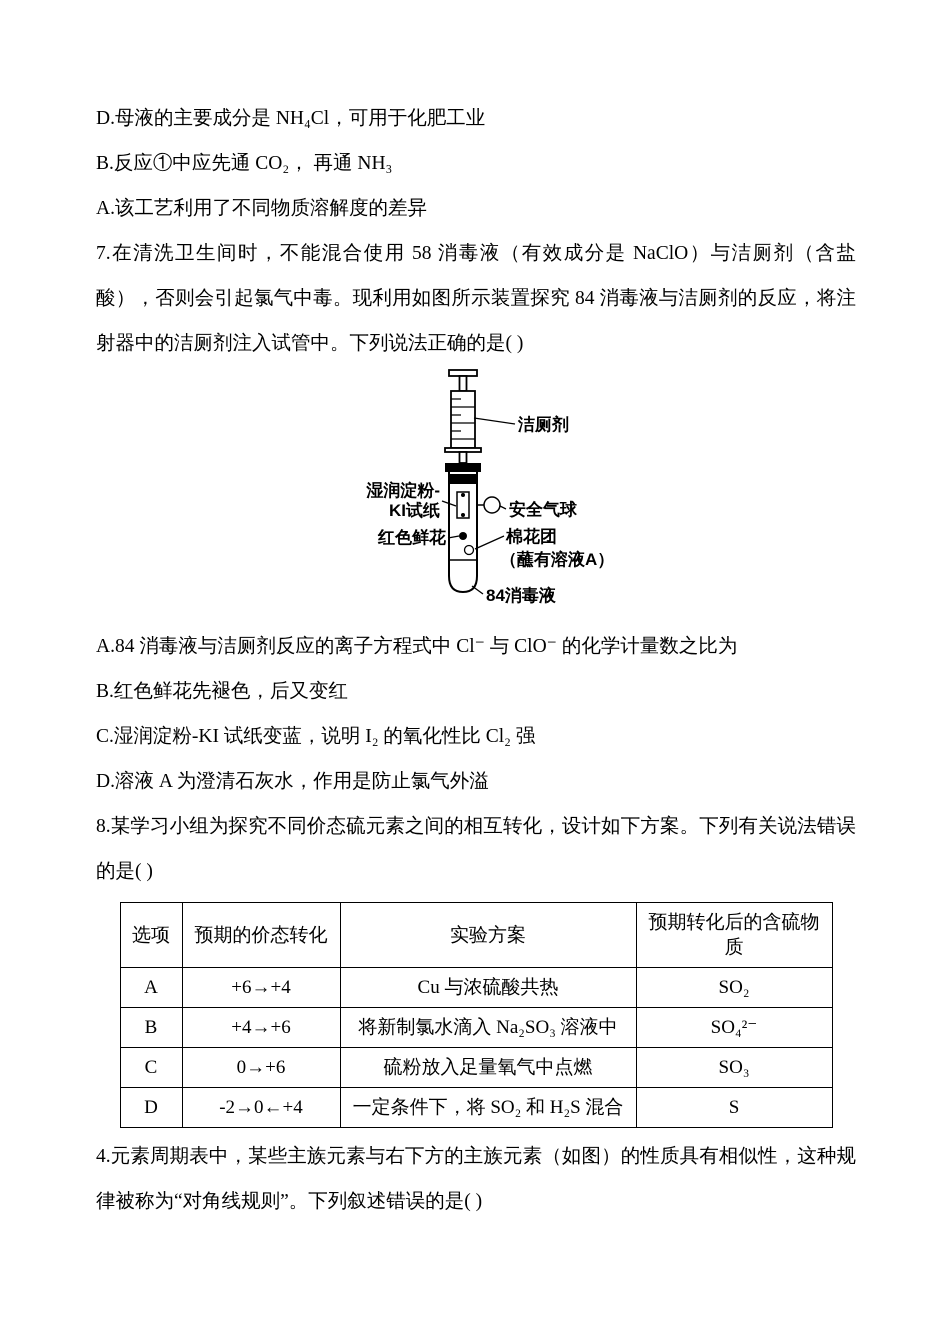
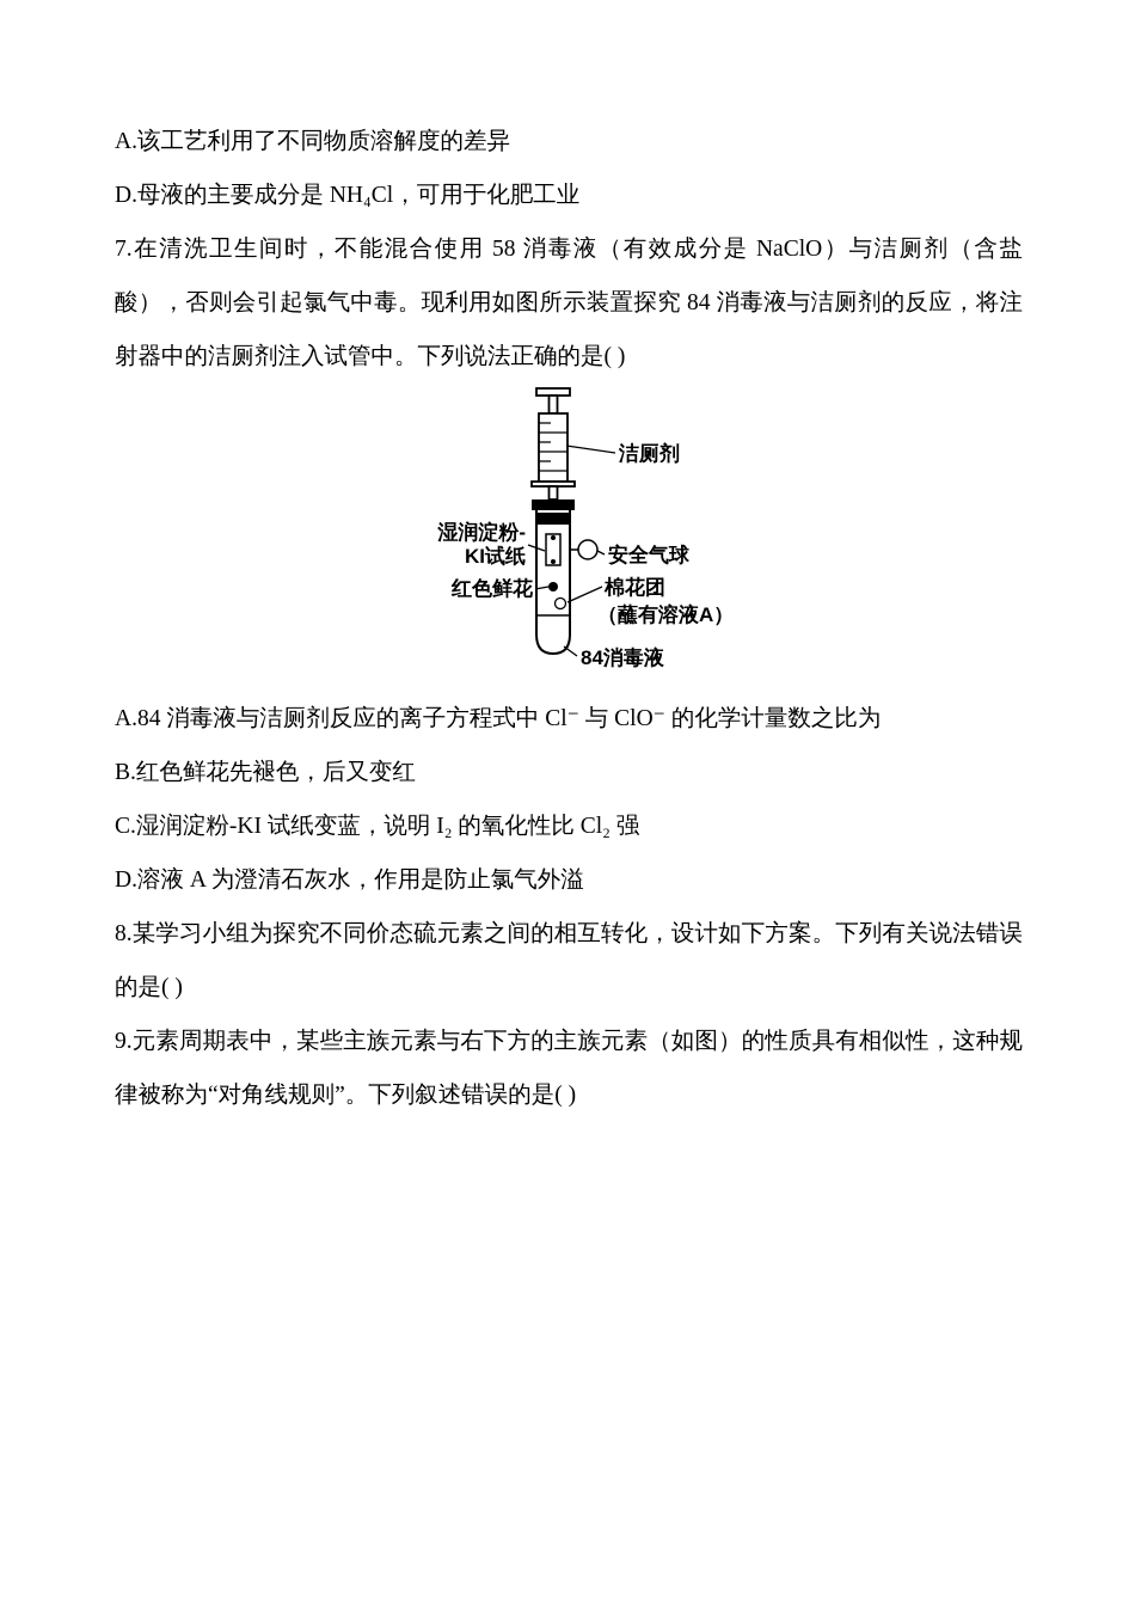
- D.母液的主要成分是 NH₄Cl，可用于化肥工业
+ A.该工艺利用了不同物质溶解度的差异
- B.反应①中应先通 CO₂， 再通 NH₃
- A.该工艺利用了不同物质溶解度的差异
+ D.母液的主要成分是 NH₄Cl，可用于化肥工业
  7.在清洗卫生间时，不能混合使用 58 消毒液（有效成分是 NaClO）与洁厕剂（含盐酸），否则会引起氯气中毒。现利用如图所示装置探究 84 消毒液与洁厕剂的反应，将注射器中的洁厕剂注入试管中。下列说法正确的是( )
  洁厕剂
  湿润淀粉-
  KI试纸
  安全气球
  红色鲜花
  棉花团
  （蘸有溶液A）
  84消毒液
  A.84 消毒液与洁厕剂反应的离子方程式中 Cl⁻ 与 ClO⁻ 的化学计量数之比为
  B.红色鲜花先褪色，后又变红
  C.湿润淀粉-KI 试纸变蓝，说明 I₂ 的氧化性比 Cl₂ 强
  D.溶液 A 为澄清石灰水，作用是防止氯气外溢
  8.某学习小组为探究不同价态硫元素之间的相互转化，设计如下方案。下列有关说法错误的是( )
- 选项	预期的价态转化	实验方案	预期转化后的含硫物质
- A	+6→+4	Cu 与浓硫酸共热	SO₂
- B	+4→+6	将新制氯水滴入 Na₂SO₃ 溶液中	SO₄²⁻
- C	0→+6	硫粉放入足量氧气中点燃	SO₃
- D	-2→0←+4	一定条件下，将 SO₂ 和 H₂S 混合	S
- 4.元素周期表中，某些主族元素与右下方的主族元素（如图）的性质具有相似性，这种规律被称为“对角线规则”。下列叙述错误的是( )
+ 9.元素周期表中，某些主族元素与右下方的主族元素（如图）的性质具有相似性，这种规律被称为“对角线规则”。下列叙述错误的是( )
